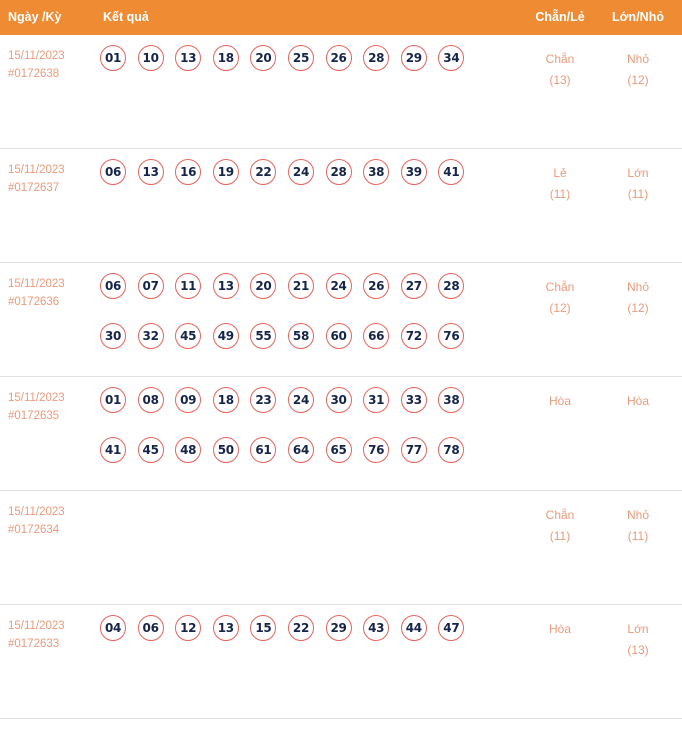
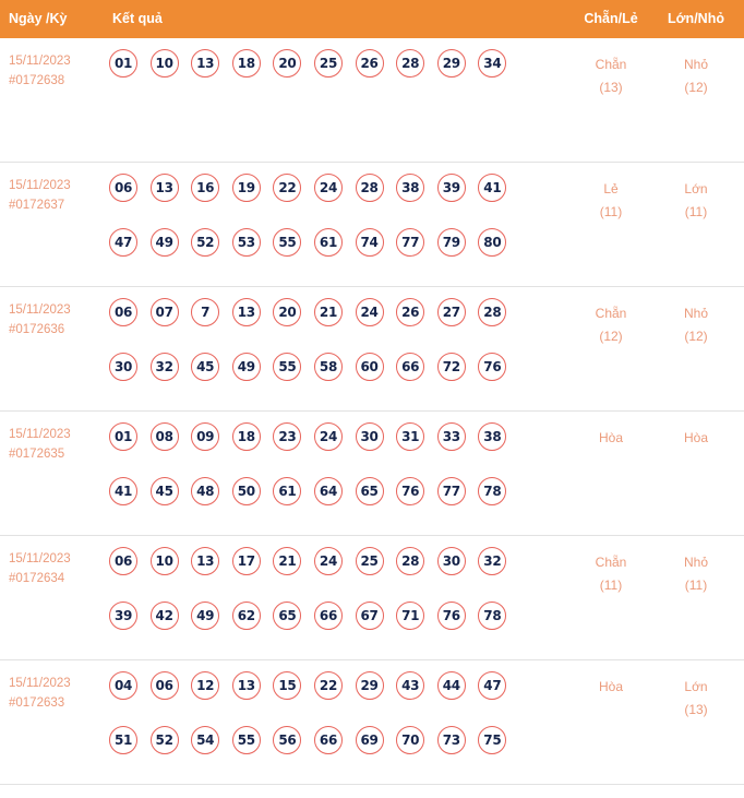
  Ngày /Kỳ
  Kết quả
  Chẵn/Lẻ
  Lớn/Nhỏ
  15/11/2023
  #0172638
  01 10 13 18 20 25 26 28 29 34
  Chẵn
  (13)
  Nhỏ
  (12)
  15/11/2023
  #0172637
  06 13 16 19 22 24 28 38 39 41
+ 47 49 52 53 55 61 74 77 79 80
  Lẻ
  (11)
  Lớn
  (11)
  15/11/2023
  #0172636
- 06 07 11 13 20 21 24 26 27 28
+ 06 07 7 13 20 21 24 26 27 28
  30 32 45 49 55 58 60 66 72 76
  Chẵn
  (12)
  Nhỏ
  (12)
  15/11/2023
  #0172635
  01 08 09 18 23 24 30 31 33 38
  41 45 48 50 61 64 65 76 77 78
  Hòa
  Hòa
  15/11/2023
  #0172634
+ 06 10 13 17 21 24 25 28 30 32
+ 39 42 49 62 65 66 67 71 76 78
  Chẵn
  (11)
  Nhỏ
  (11)
  15/11/2023
  #0172633
  04 06 12 13 15 22 29 43 44 47
+ 51 52 54 55 56 66 69 70 73 75
  Hòa
  Lớn
  (13)
